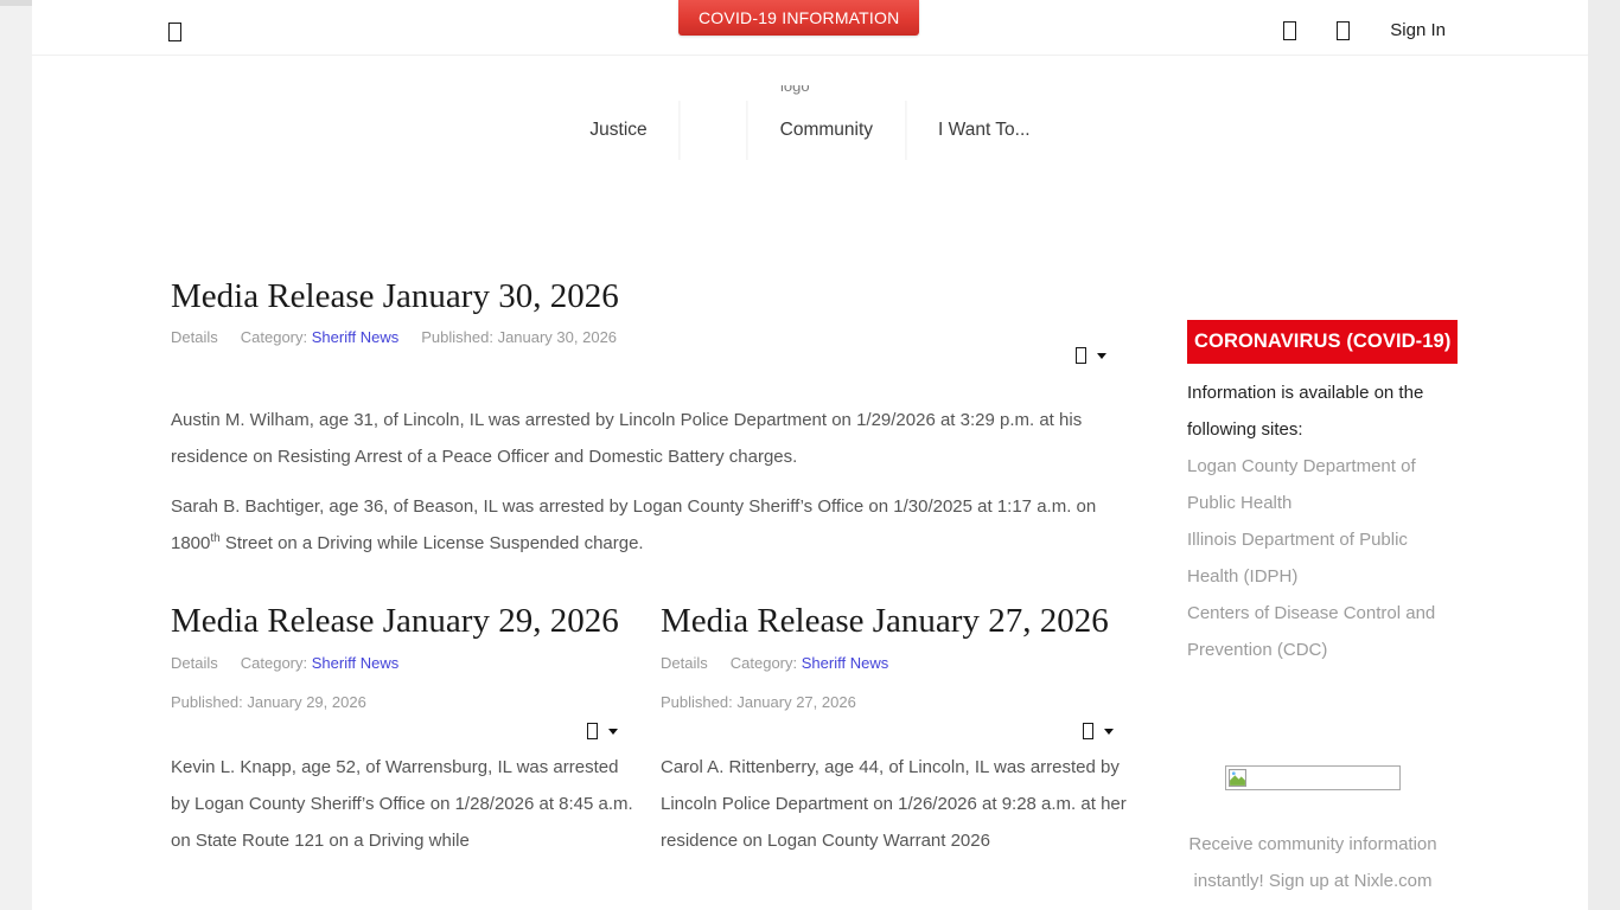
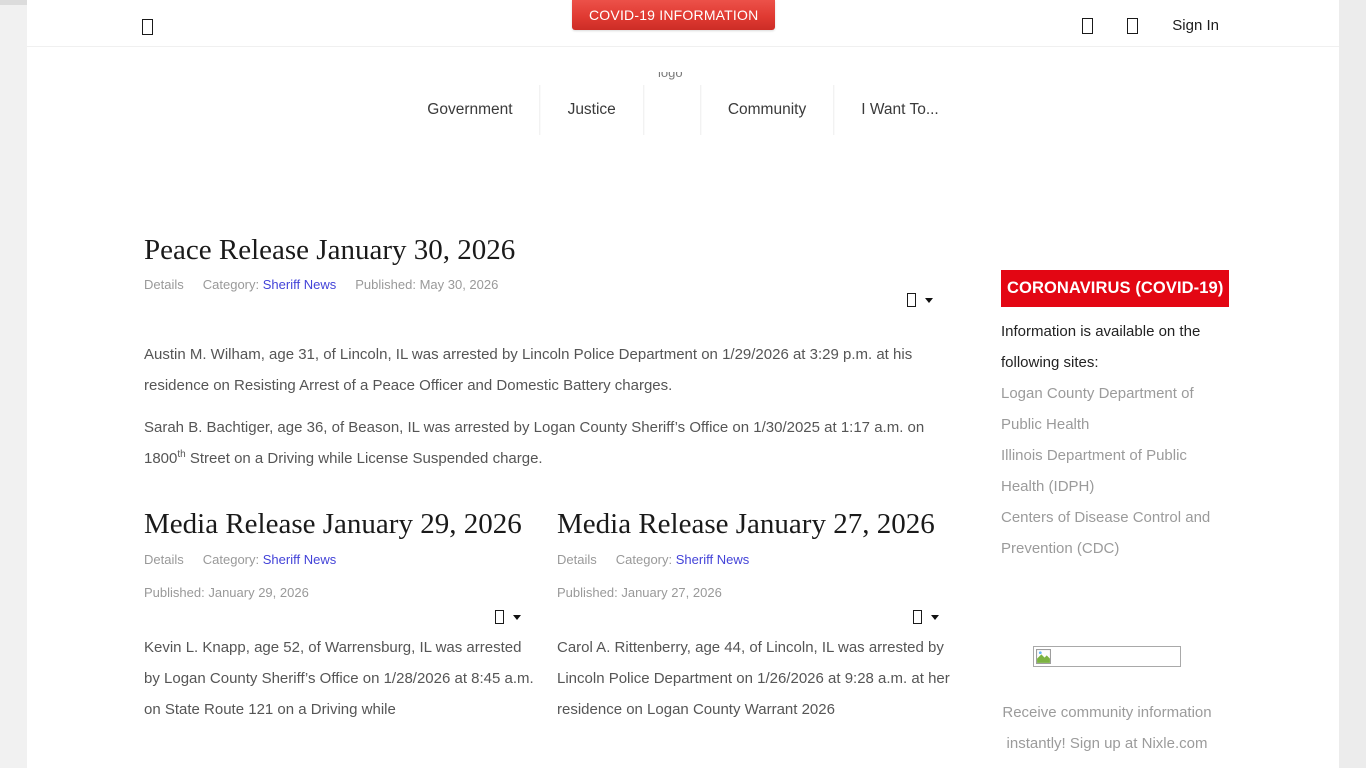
  COVID-19 INFORMATION
  Sign In
  logo
+ Government
  Justice
  Community
  I Want To...
- Media Release January 30, 2026
+ Peace Release January 30, 2026
- Details Category: Sheriff News Published: January 30, 2026
+ Details Category: Sheriff News Published: May 30, 2026
  Austin M. Wilham, age 31, of Lincoln, IL was arrested by Lincoln Police Department on 1/29/2026 at 3:29 p.m. at his residence on Resisting Arrest of a Peace Officer and Domestic Battery charges.
  Sarah B. Bachtiger, age 36, of Beason, IL was arrested by Logan County Sheriff’s Office on 1/30/2025 at 1:17 a.m. on 1800th Street on a Driving while License Suspended charge.
  Media Release January 29, 2026
  Details Category: Sheriff News
  Published: January 29, 2026
  Kevin L. Knapp, age 52, of Warrensburg, IL was arrested by Logan County Sheriff’s Office on 1/28/2026 at 8:45 a.m. on State Route 121 on a Driving while
  Media Release January 27, 2026
  Details Category: Sheriff News
  Published: January 27, 2026
  Carol A. Rittenberry, age 44, of Lincoln, IL was arrested by Lincoln Police Department on 1/26/2026 at 9:28 a.m. at her residence on Logan County Warrant 2026
  CORONAVIRUS (COVID-19)
  Information is available on the following sites:
  Logan County Department of Public Health
  Illinois Department of Public Health (IDPH)
  Centers of Disease Control and Prevention (CDC)
  Receive community information instantly! Sign up at Nixle.com
